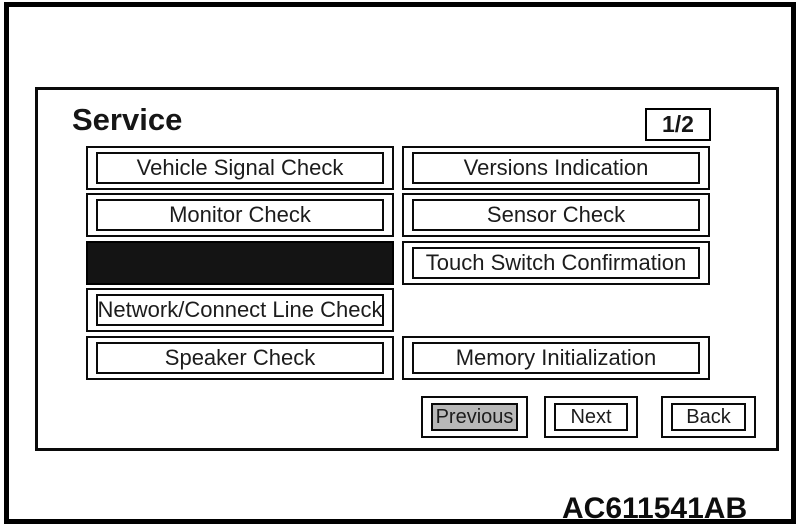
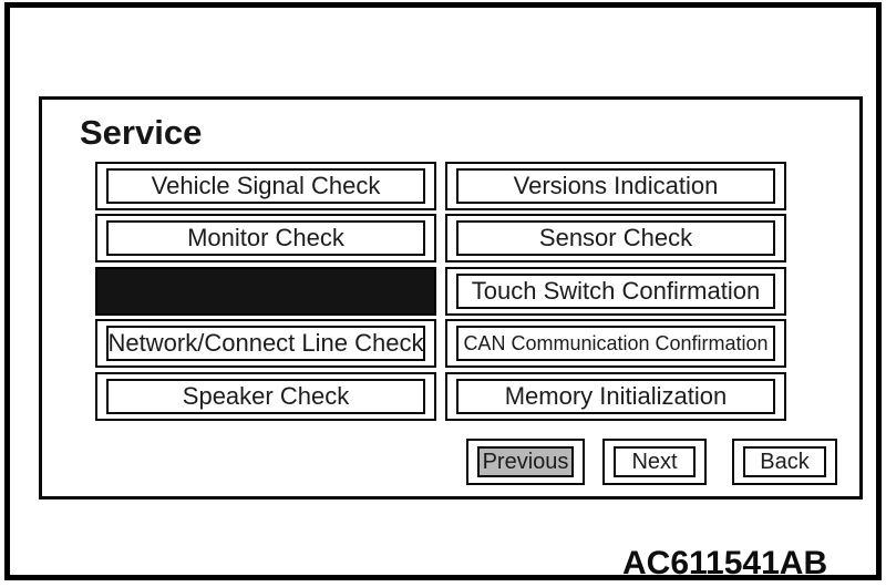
  Service
- 1/2
  Vehicle Signal Check
  Monitor Check
  Network/Connect Line Check
  Speaker Check
  Versions Indication
  Sensor Check
  Touch Switch Confirmation
+ CAN Communication Confirmation
  Memory Initialization
  Previous
  Next
  Back
  AC611541AB
